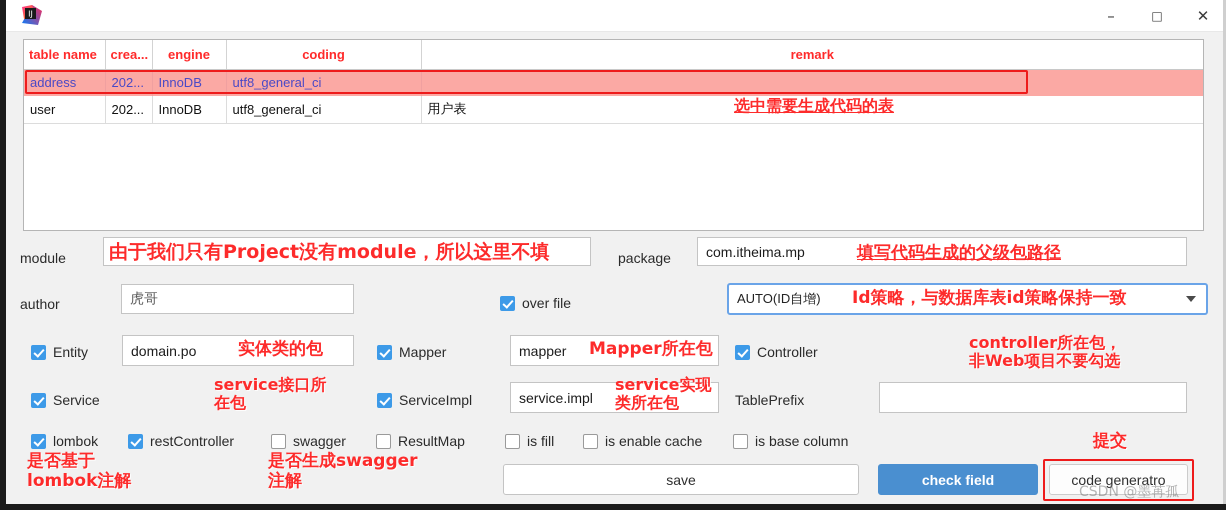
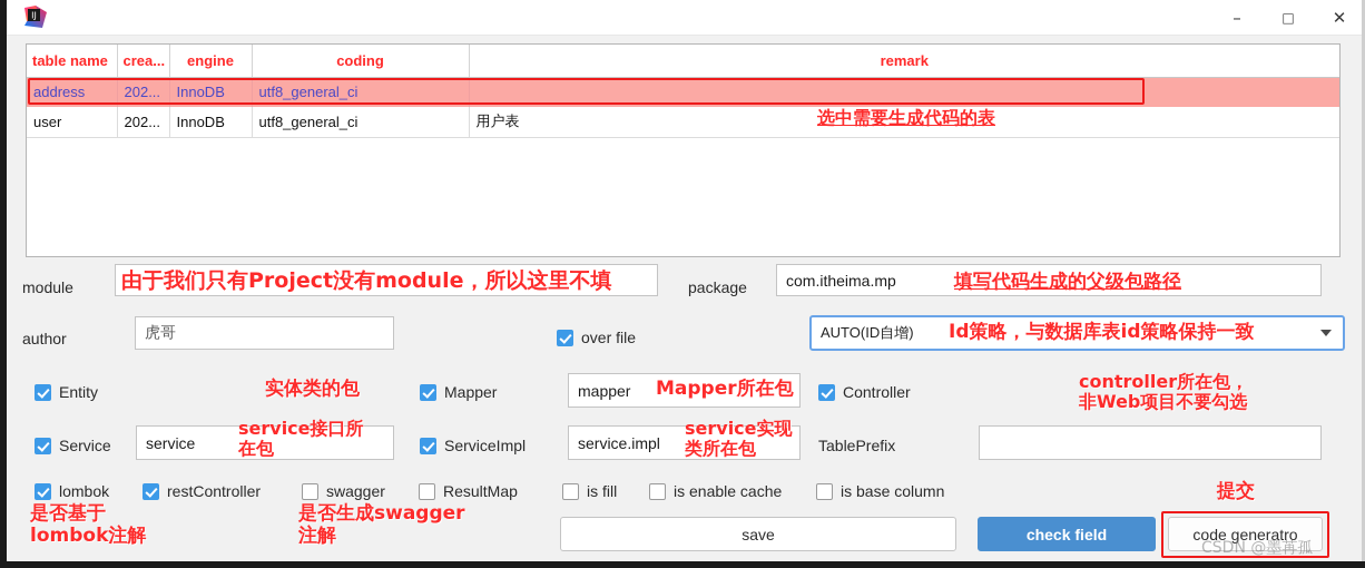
  IJ
  –
  □
  ✕
  table name	crea...	engine	coding	remark
  address	202...	InnoDB	utf8_general_ci
  user	202...	InnoDB	utf8_general_ci	用户表
  选中需要生成代码的表
  module
  由于我们只有Project没有module，所以这里不填
  package
  com.itheima.mp
  填写代码生成的父级包路径
  author
  虎哥
  over file
  AUTO(ID自增)
  Id策略，与数据库表id策略保持一致
  Entity
- domain.po
  实体类的包
  Mapper
  mapper
  Mapper所在包
  Controller
  controller所在包，
  非Web项目不要勾选
  Service
+ service
  service接口所
  在包
  ServiceImpl
  service.impl
  service实现
  类所在包
  TablePrefix
  lombok
  restController
  swagger
  ResultMap
  is fill
  is enable cache
  is base column
  是否基于
  lombok注解
  是否生成swagger
  注解
  save
  check field
  code generatro
  提交
  CSDN @墨苒孤
